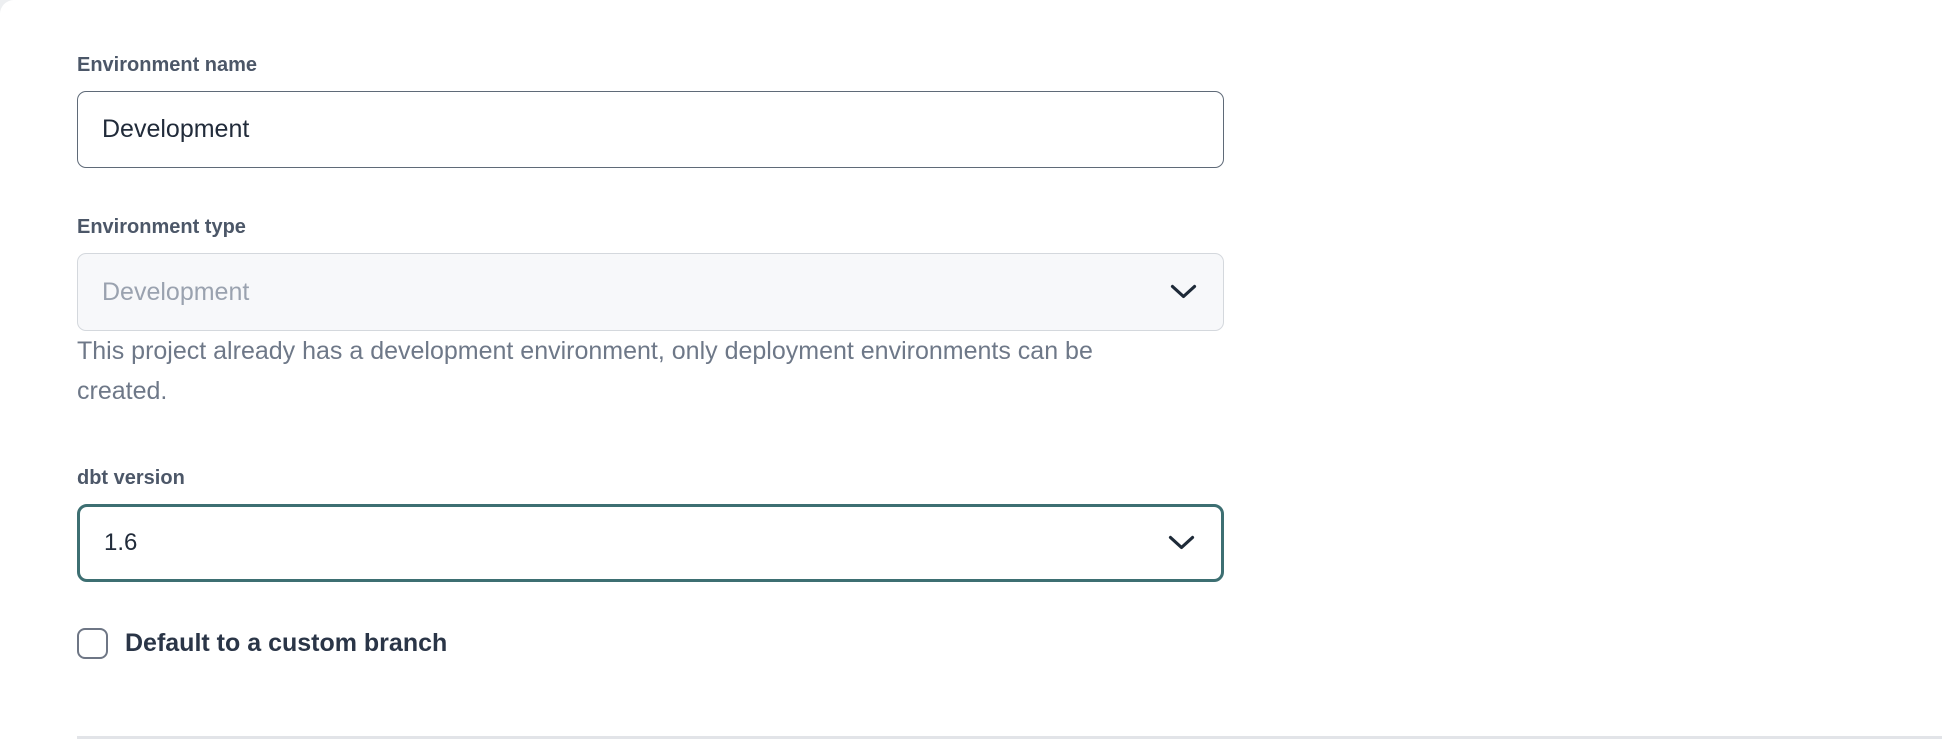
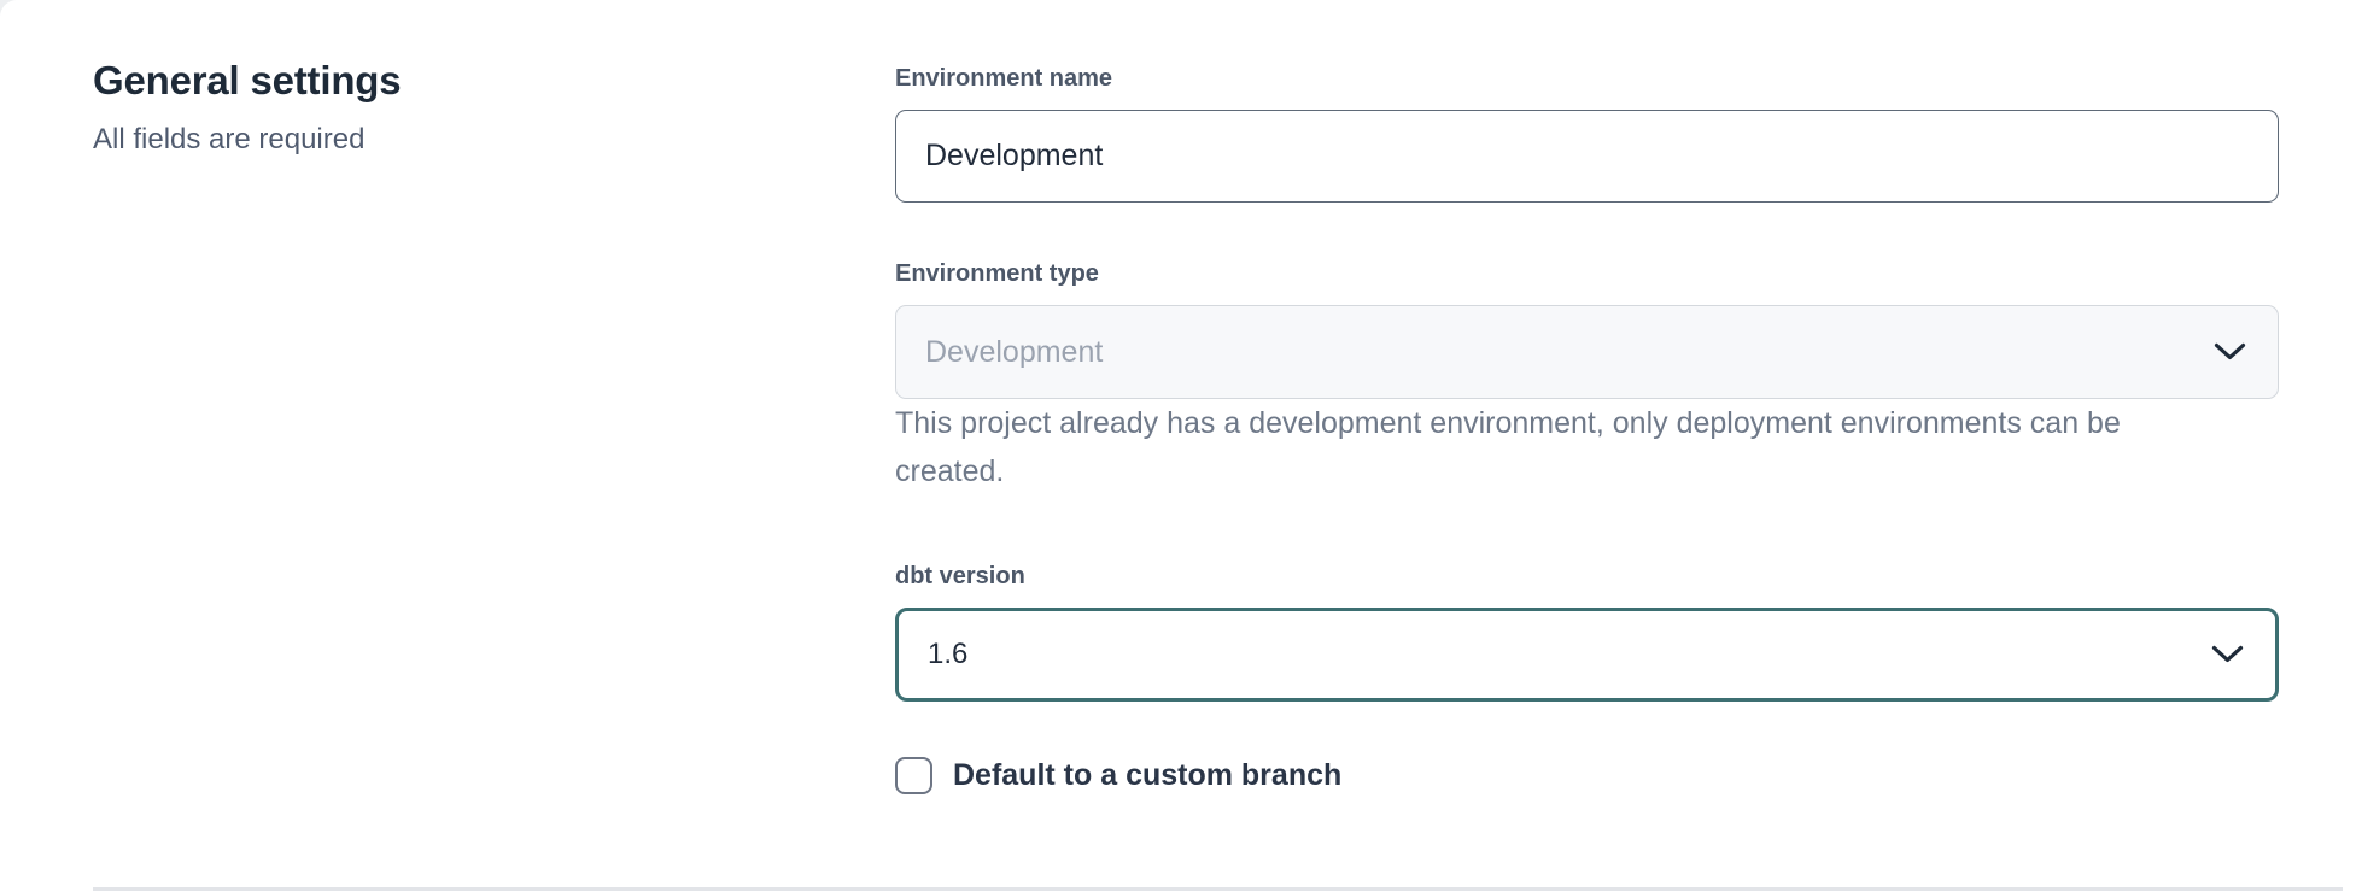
+ General settings
+ All fields are required
  Environment name
  Development
  Environment type
  Development
  This project already has a development environment, only deployment environments can be created.
  dbt version
  1.6
  Default to a custom branch
